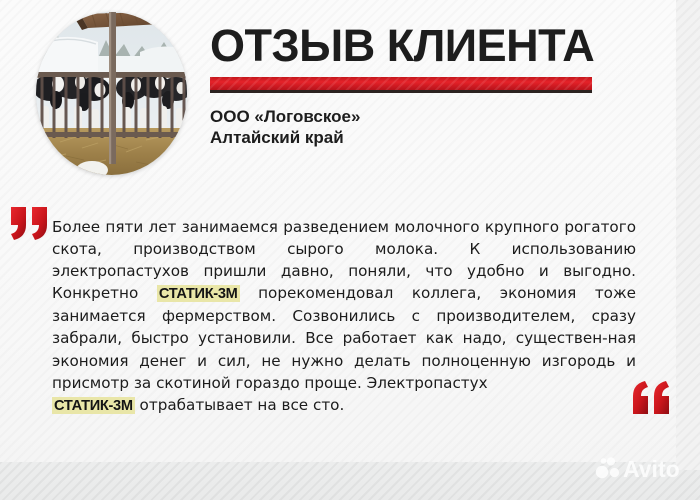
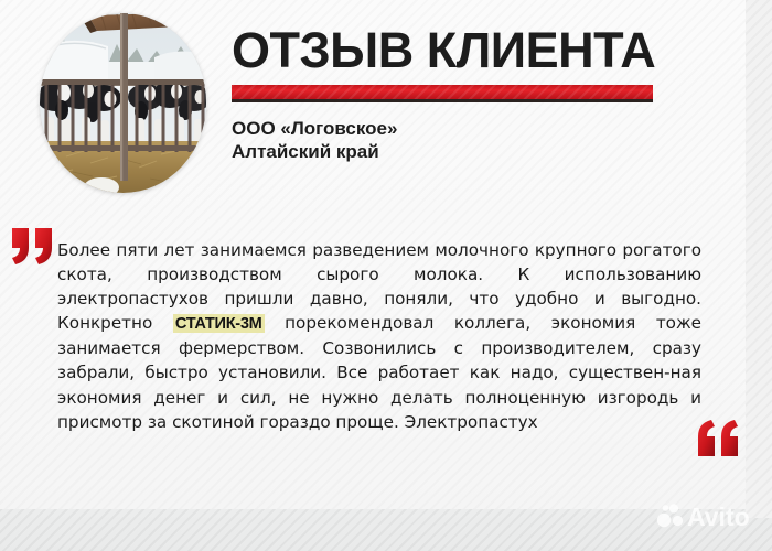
  ОТЗЫВ КЛИЕНТА
  ООО «Логовское»
  Алтайский край
  Более пяти лет занимаемся разведением молочного крупного рогатого скота, производством сырого молока. К использованию электропастухов пришли давно, поняли, что удобно и выгодно. Конкретно СТАТИК-3М порекомендовал коллега, экономия тоже занимается фермерством. Созвонились с производителем, сразу забрали, быстро установили. Все работает как надо, существен-ная экономия денег и сил, не нужно делать полноценную изгородь и присмотр за скотиной гораздо проще. Электропастух
- СТАТИК-3М отрабатывает на все сто.
  Avito
